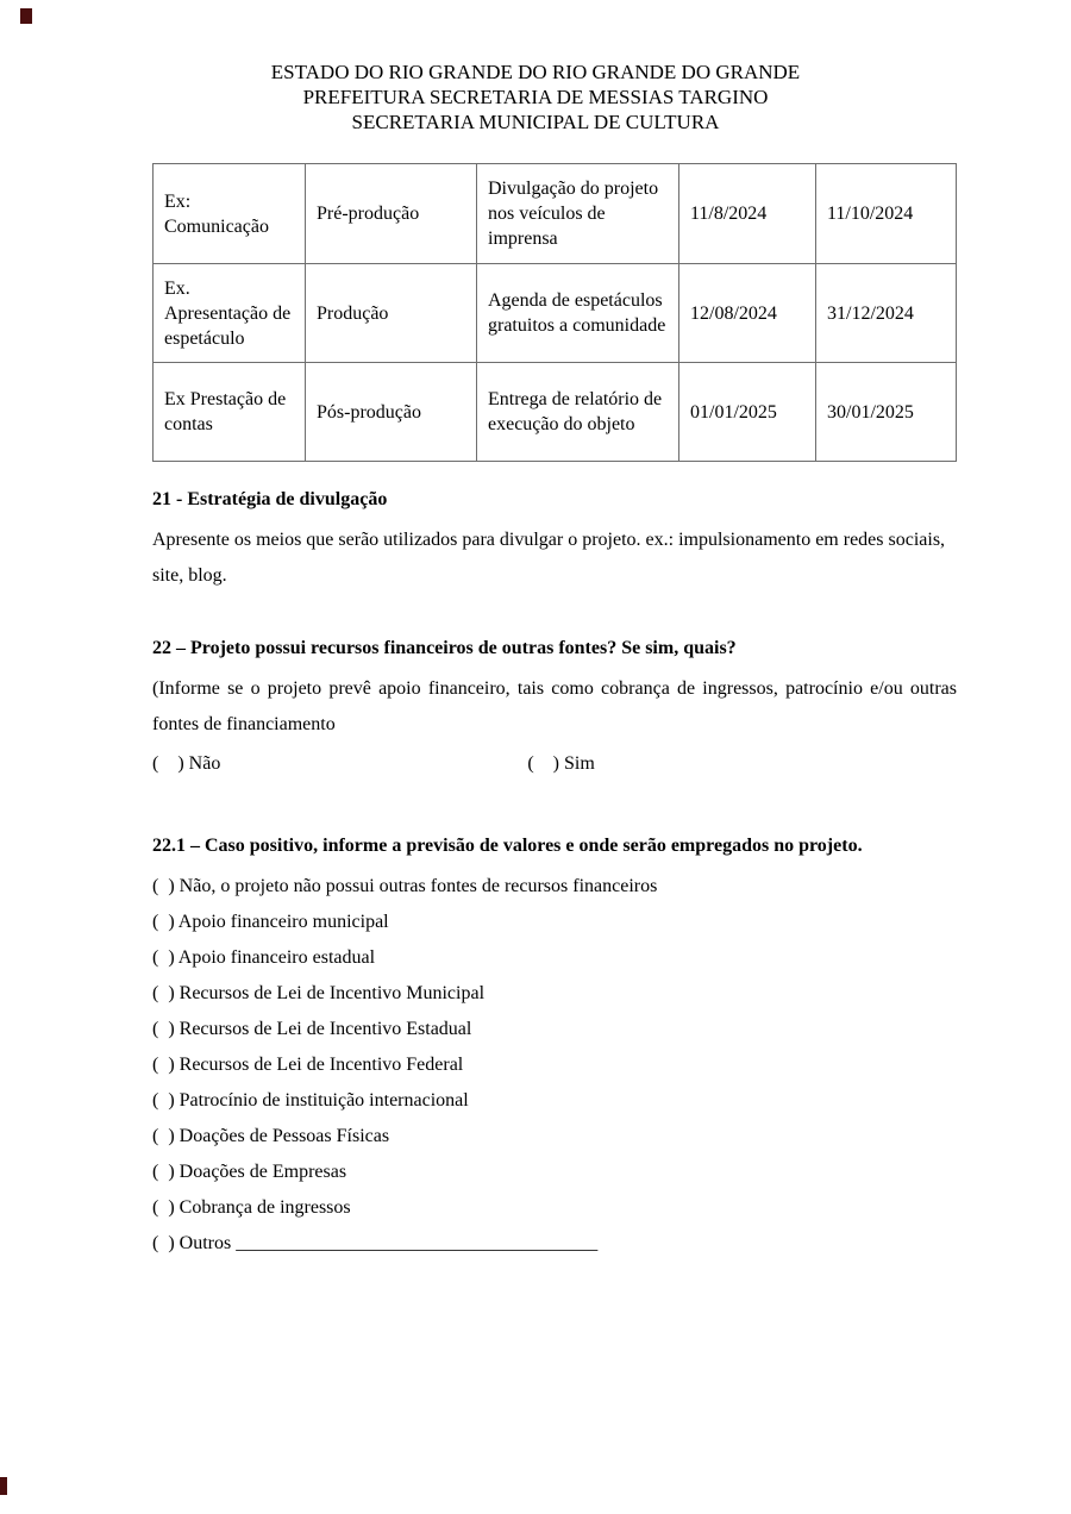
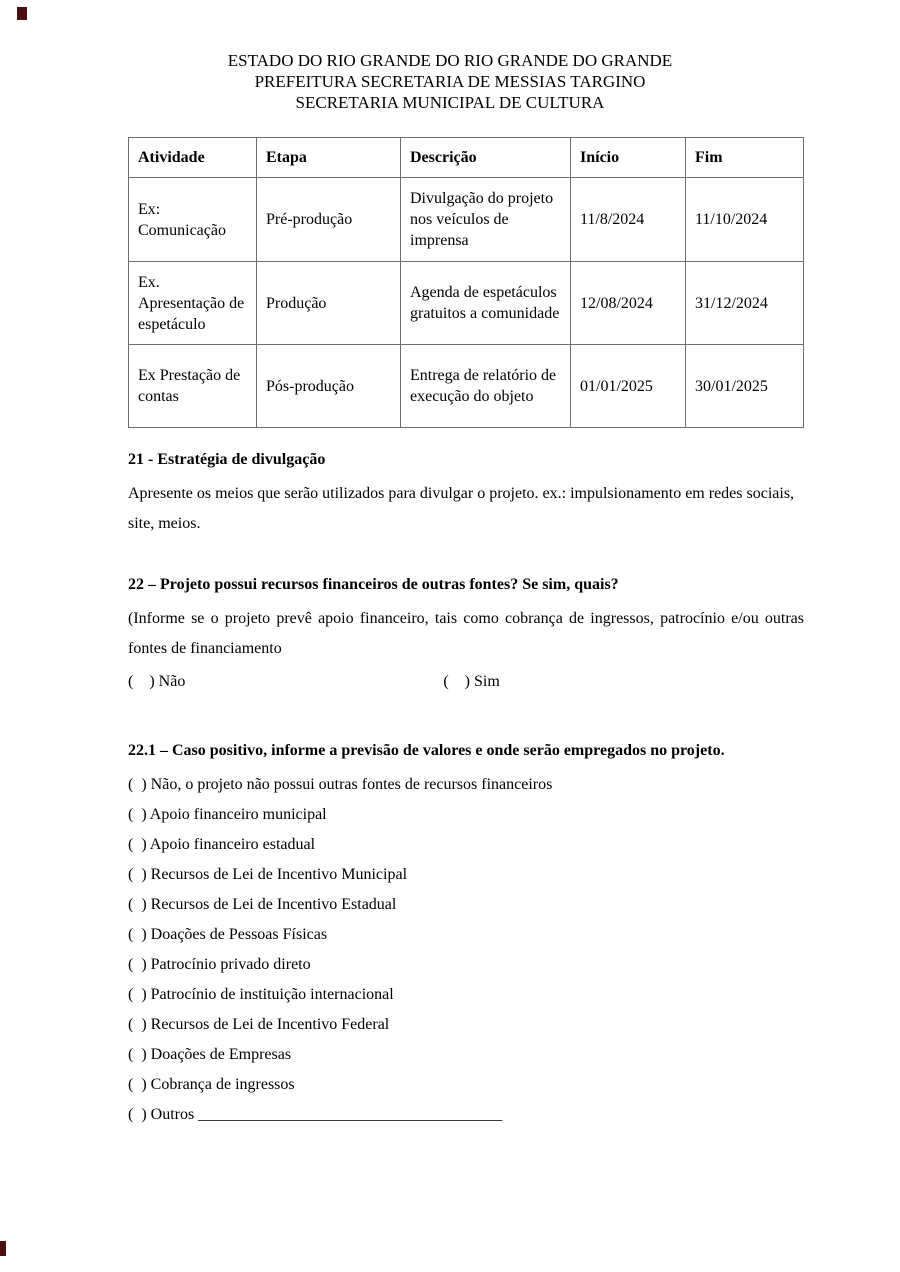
  ESTADO DO RIO GRANDE DO RIO GRANDE DO GRANDE
  PREFEITURA SECRETARIA DE MESSIAS TARGINO
  SECRETARIA MUNICIPAL DE CULTURA
+ Atividade	Etapa	Descrição	Início	Fim
  Ex: Comunicação	Pré-produção	Divulgação do projeto nos veículos de imprensa	11/8/2024	11/10/2024
  Ex. Apresentação de espetáculo	Produção	Agenda de espetáculos gratuitos a comunidade	12/08/2024	31/12/2024
  Ex Prestação de contas	Pós-produção	Entrega de relatório de execução do objeto	01/01/2025	30/01/2025
  21 - Estratégia de divulgação
- Apresente os meios que serão utilizados para divulgar o projeto. ex.: impulsionamento em redes sociais, site, blog.
+ Apresente os meios que serão utilizados para divulgar o projeto. ex.: impulsionamento em redes sociais, site, meios.
  22 – Projeto possui recursos financeiros de outras fontes? Se sim, quais?
  (Informe se o projeto prevê apoio financeiro, tais como cobrança de ingressos, patrocínio e/ou outras fontes de financiamento
  ( ) Não
  ( ) Sim
  22.1 – Caso positivo, informe a previsão de valores e onde serão empregados no projeto.
  ( ) Não, o projeto não possui outras fontes de recursos financeiros
  ( ) Apoio financeiro municipal
  ( ) Apoio financeiro estadual
  ( ) Recursos de Lei de Incentivo Municipal
  ( ) Recursos de Lei de Incentivo Estadual
- ( ) Recursos de Lei de Incentivo Federal
+ ( ) Doações de Pessoas Físicas
+ ( ) Patrocínio privado direto
  ( ) Patrocínio de instituição internacional
- ( ) Doações de Pessoas Físicas
+ ( ) Recursos de Lei de Incentivo Federal
  ( ) Doações de Empresas
  ( ) Cobrança de ingressos
  ( ) Outros ______________________________________
